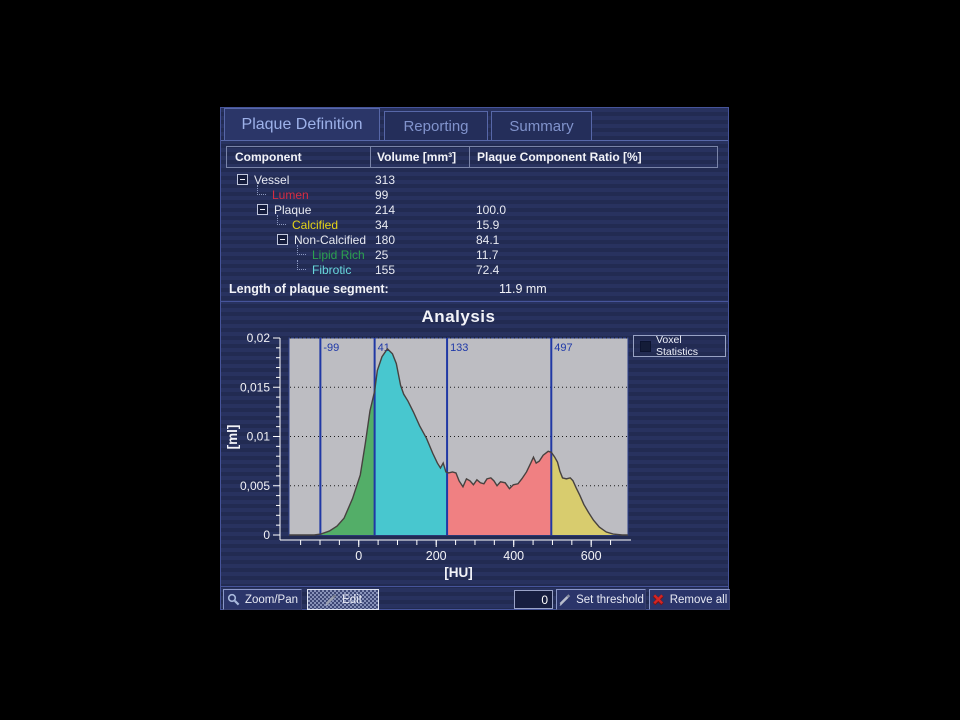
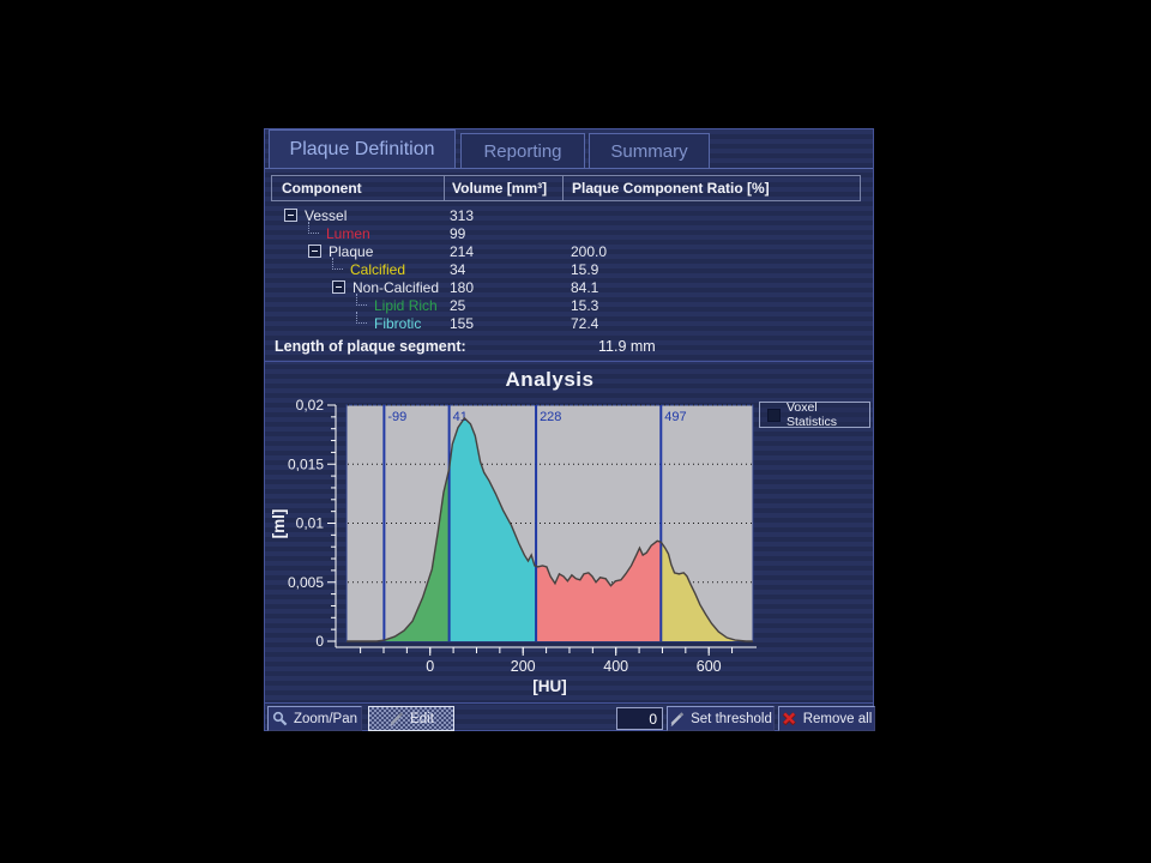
  Plaque Definition
  Reporting
  Summary
  Component
  Volume [mm³]
  Plaque Component Ratio [%]
  Vessel
  313
  Lumen
  99
  Plaque
  214
- 100.0
+ 200.0
  Calcified
  34
  15.9
  Non-Calcified
  180
  84.1
  Lipid Rich
  25
- 11.7
+ 15.3
  Fibrotic
  155
  72.4
  Length of plaque segment:
  11.9 mm
  Analysis
  -99
  41
- 133
+ 228
  497
  0
  0,005
  0,01
  0,015
  0,02
  0
  200
  400
  600
  [HU]
  Voxel Statistics
  Zoom/Pan
  Edit
  0
  Set threshold
  Remove all
